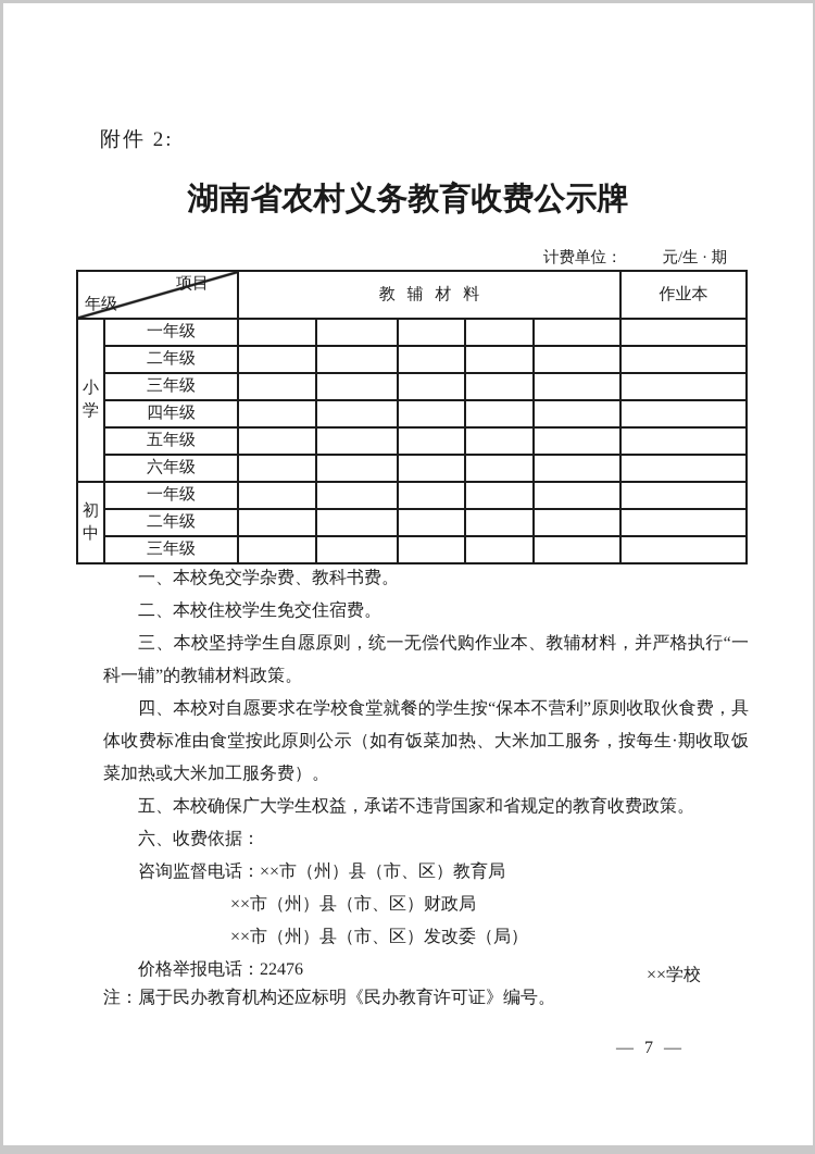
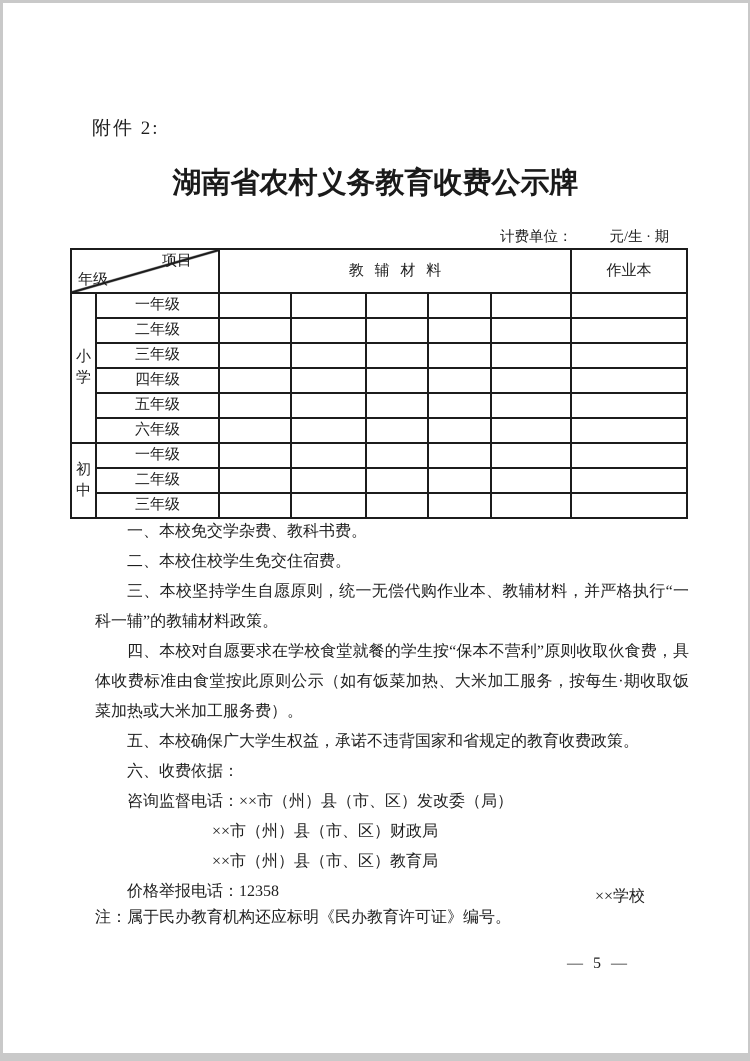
  附件 2:
  湖南省农村义务教育收费公示牌
  计费单位： 元/生 · 期
  项目 年级	教辅材料	作业本
  小学	一年级
  二年级
  三年级
  四年级
  五年级
  六年级
  初中	一年级
  二年级
  三年级
  一、本校免交学杂费、教科书费。
  二、本校住校学生免交住宿费。
  三、本校坚持学生自愿原则，统一无偿代购作业本、教辅材料，并严格执行“一科一辅”的教辅材料政策。
  四、本校对自愿要求在学校食堂就餐的学生按“保本不营利”原则收取伙食费，具体收费标准由食堂按此原则公示（如有饭菜加热、大米加工服务，按每生·期收取饭菜加热或大米加工服务费）。
  五、本校确保广大学生权益，承诺不违背国家和省规定的教育收费政策。
  六、收费依据：
- 咨询监督电话：××市（州）县（市、区）教育局
+ 咨询监督电话：××市（州）县（市、区）发改委（局）
  ××市（州）县（市、区）财政局
- ××市（州）县（市、区）发改委（局）
+ ××市（州）县（市、区）教育局
- 价格举报电话：22476
+ 价格举报电话：12358
  ××学校
  注：属于民办教育机构还应标明《民办教育许可证》编号。
- — 7 —
+ — 5 —
